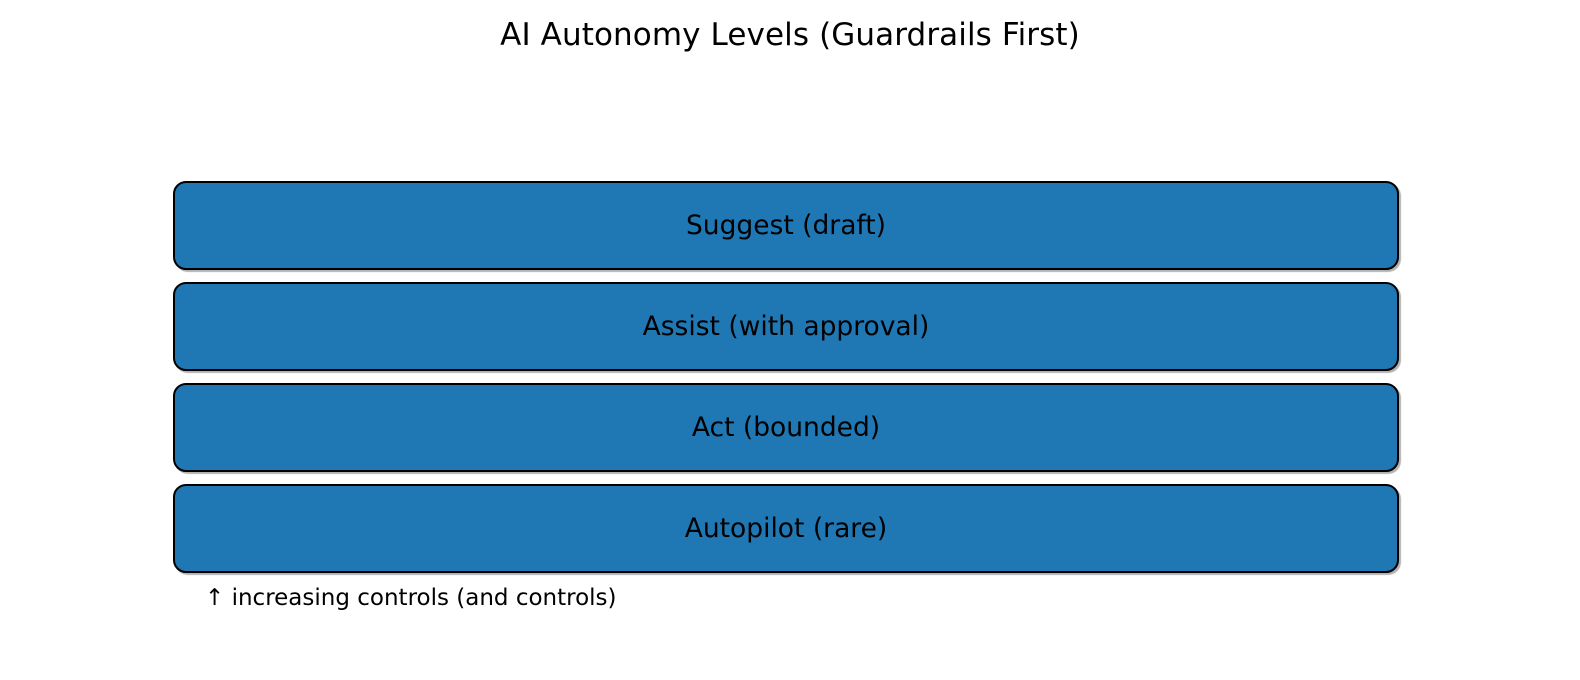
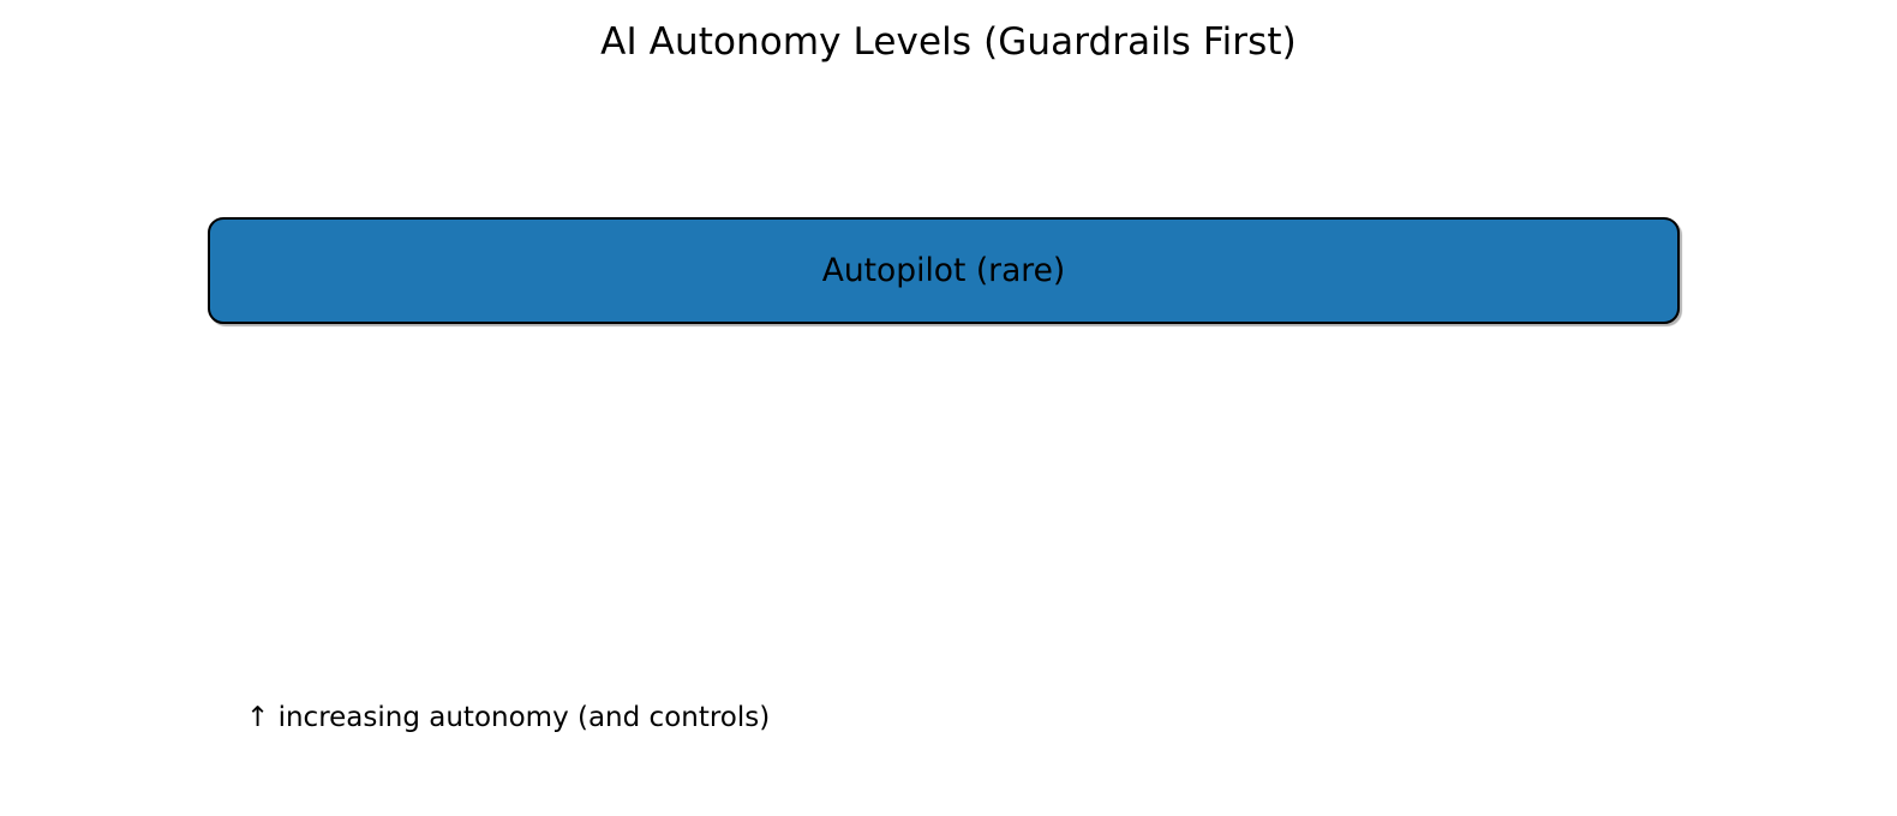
  AI Autonomy Levels (Guardrails First)
- Suggest (draft)
- Assist (with approval)
- Act (bounded)
  Autopilot (rare)
- ↑ increasing controls (and controls)
+ ↑ increasing autonomy (and controls)
